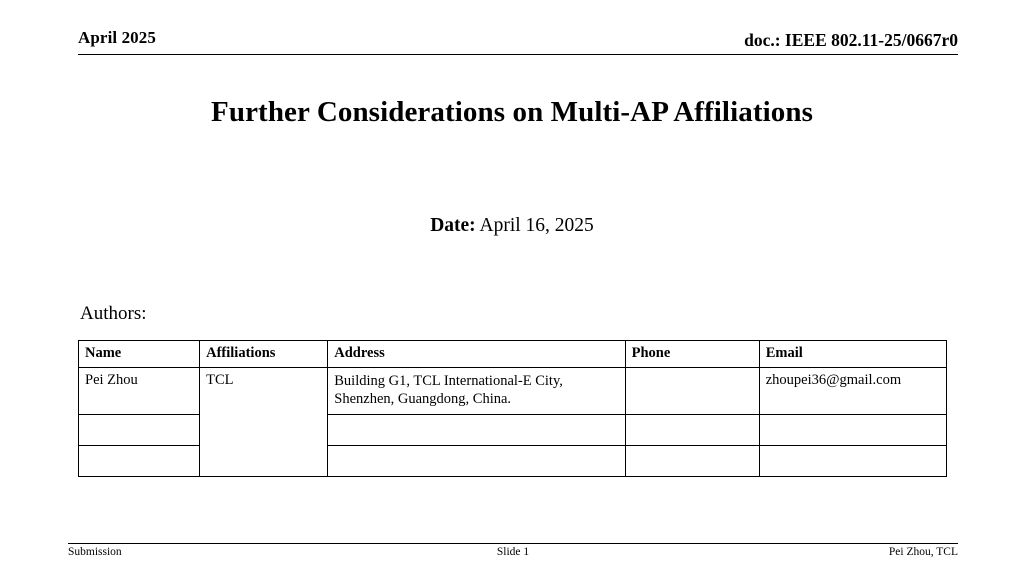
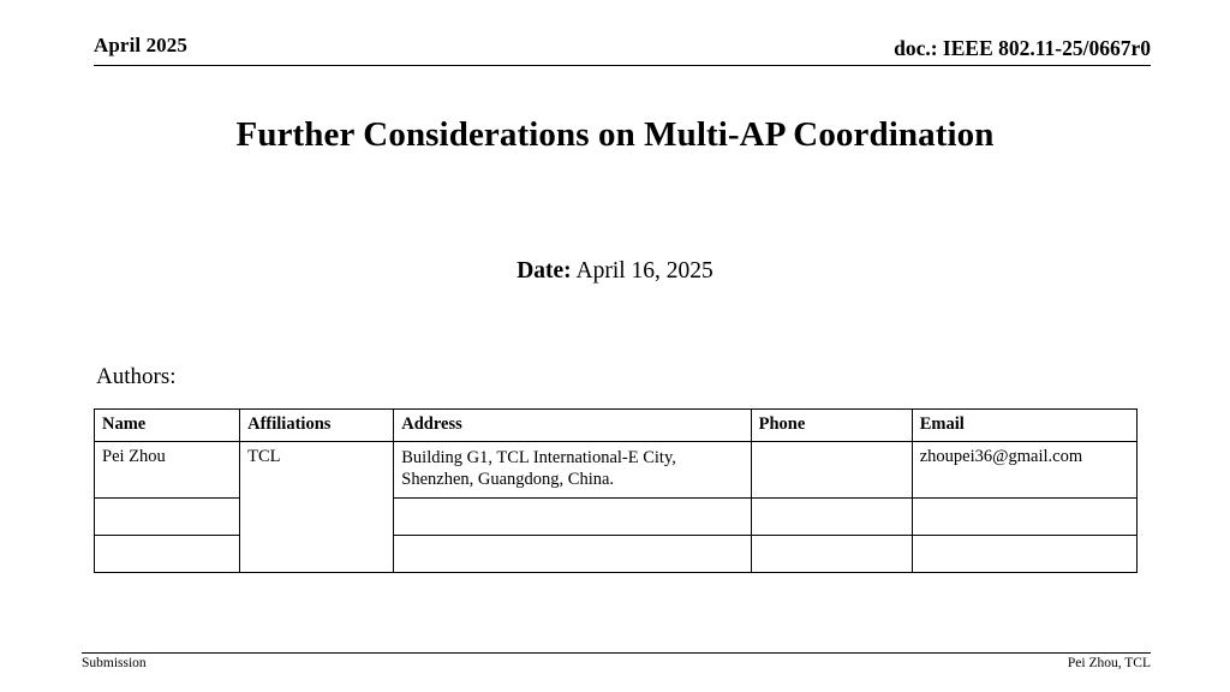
  April 2025
  doc.: IEEE 802.11-25/0667r0
- Further Considerations on Multi-AP Affiliations
+ Further Considerations on Multi-AP Coordination
  Date: April 16, 2025
  Authors:
  Name	Affiliations	Address	Phone	Email
  Pei Zhou	TCL	Building G1, TCL International-E City, Shenzhen, Guangdong, China.		zhoupei36@gmail.com
- Slide 1
  Submission
  Pei Zhou, TCL
